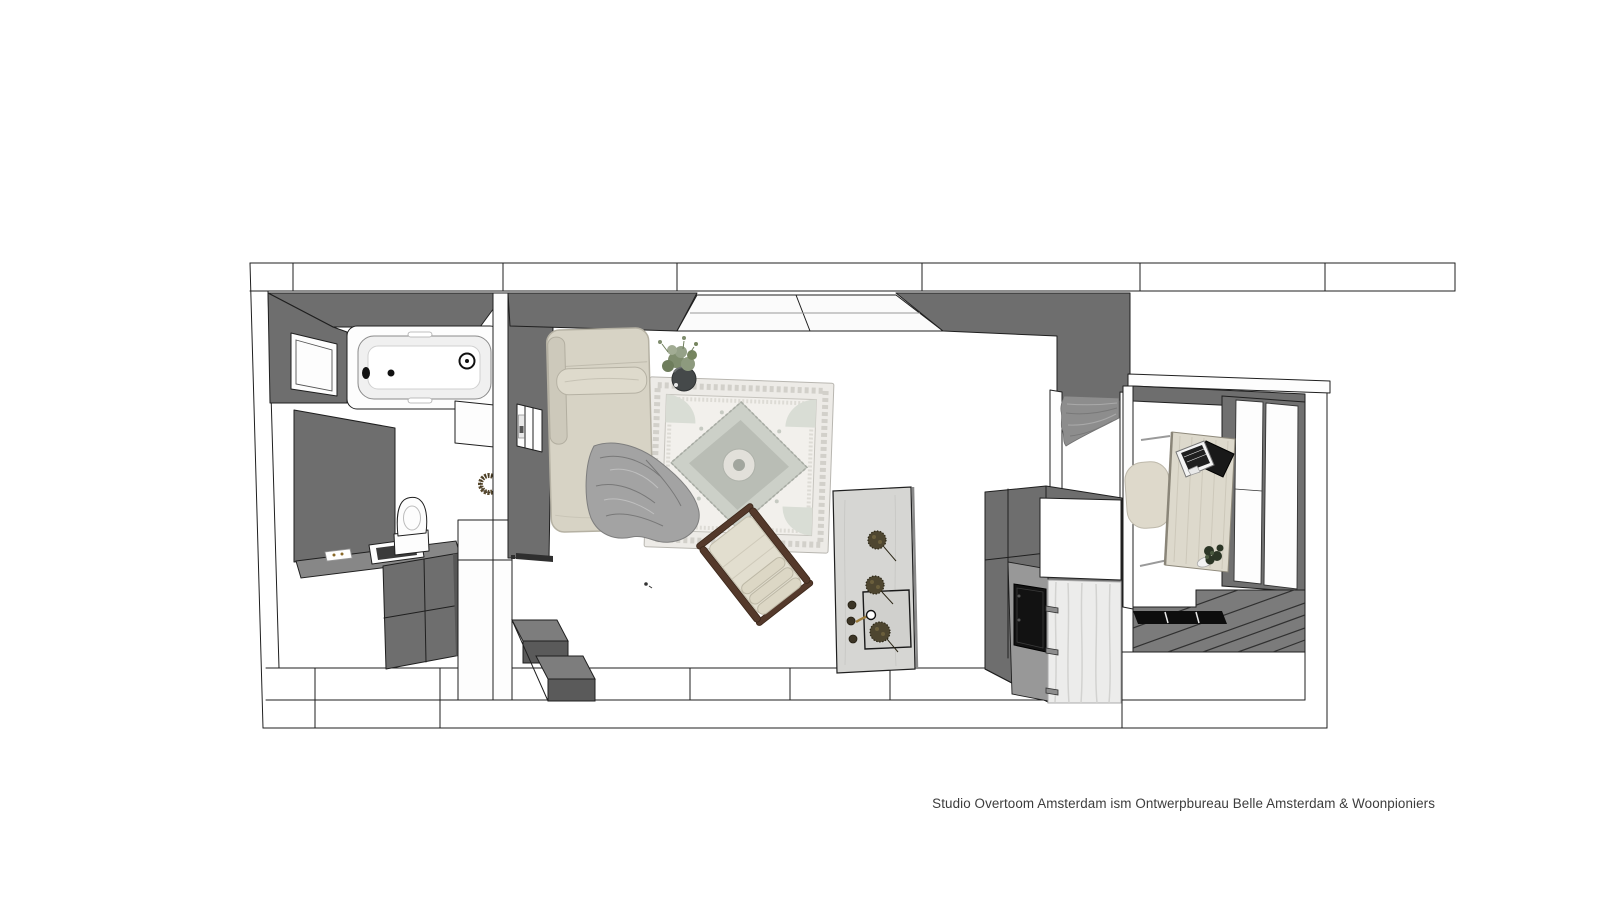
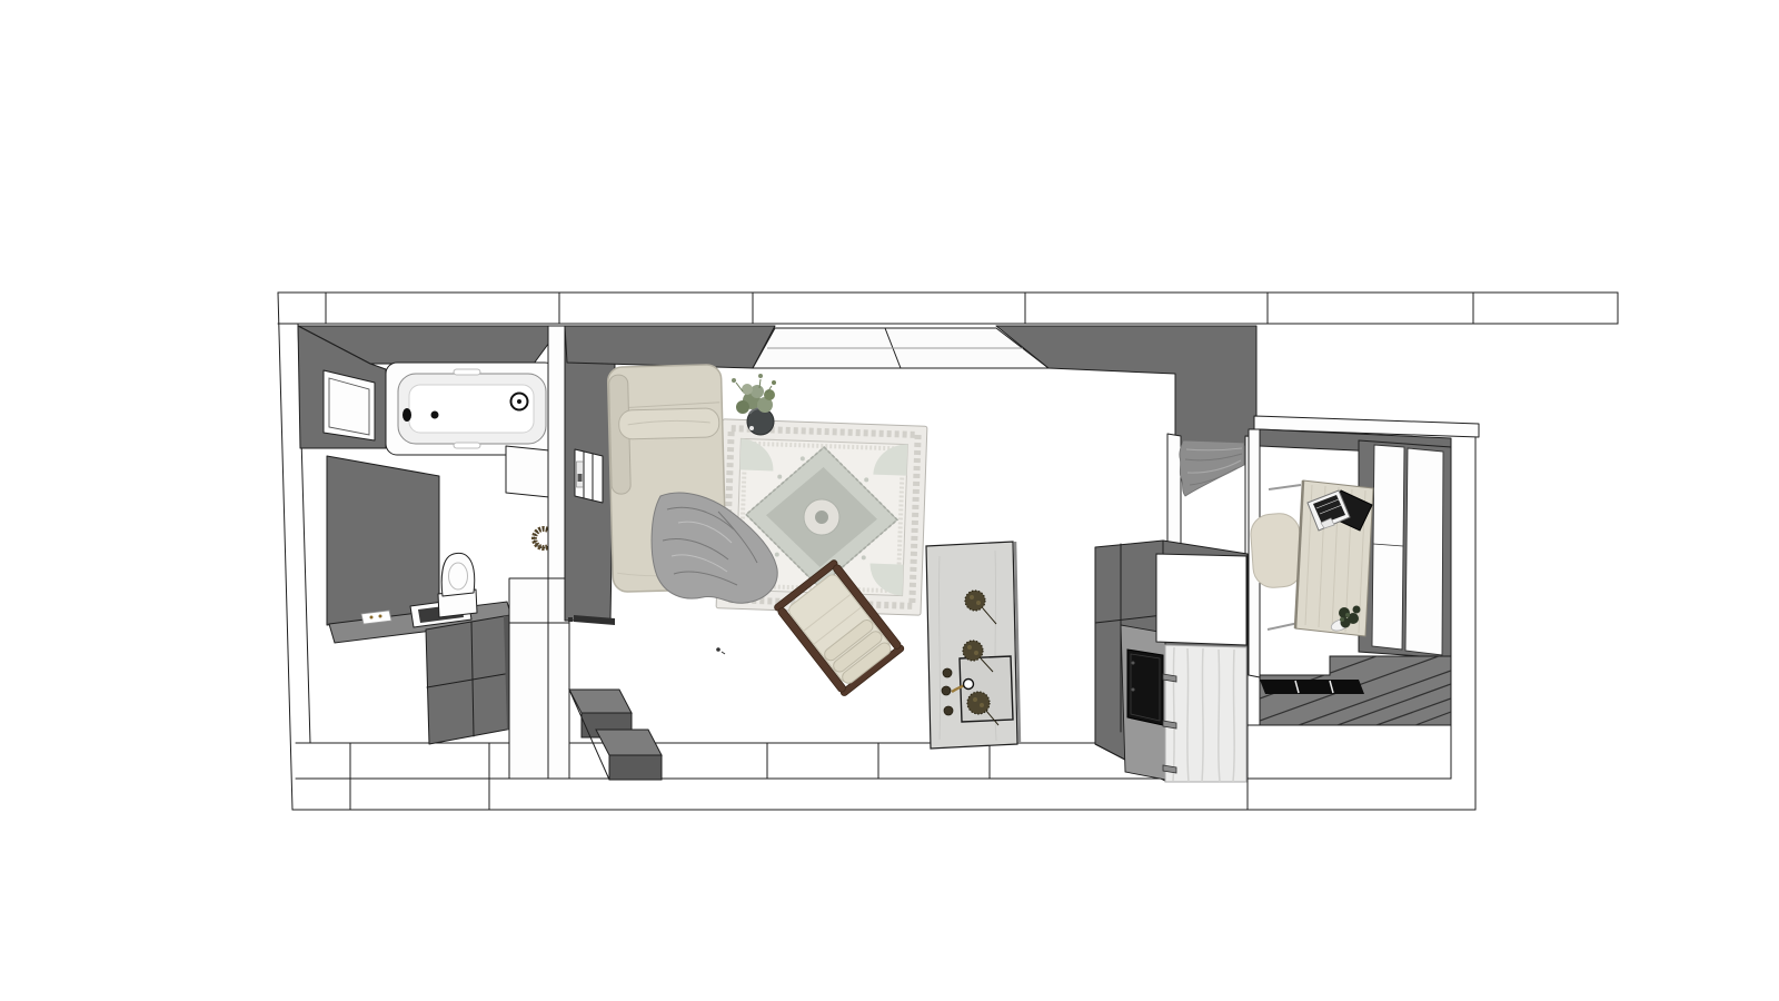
- Studio Overtoom Amsterdam ism Ontwerpbureau Belle Amsterdam & Woonpioniers
